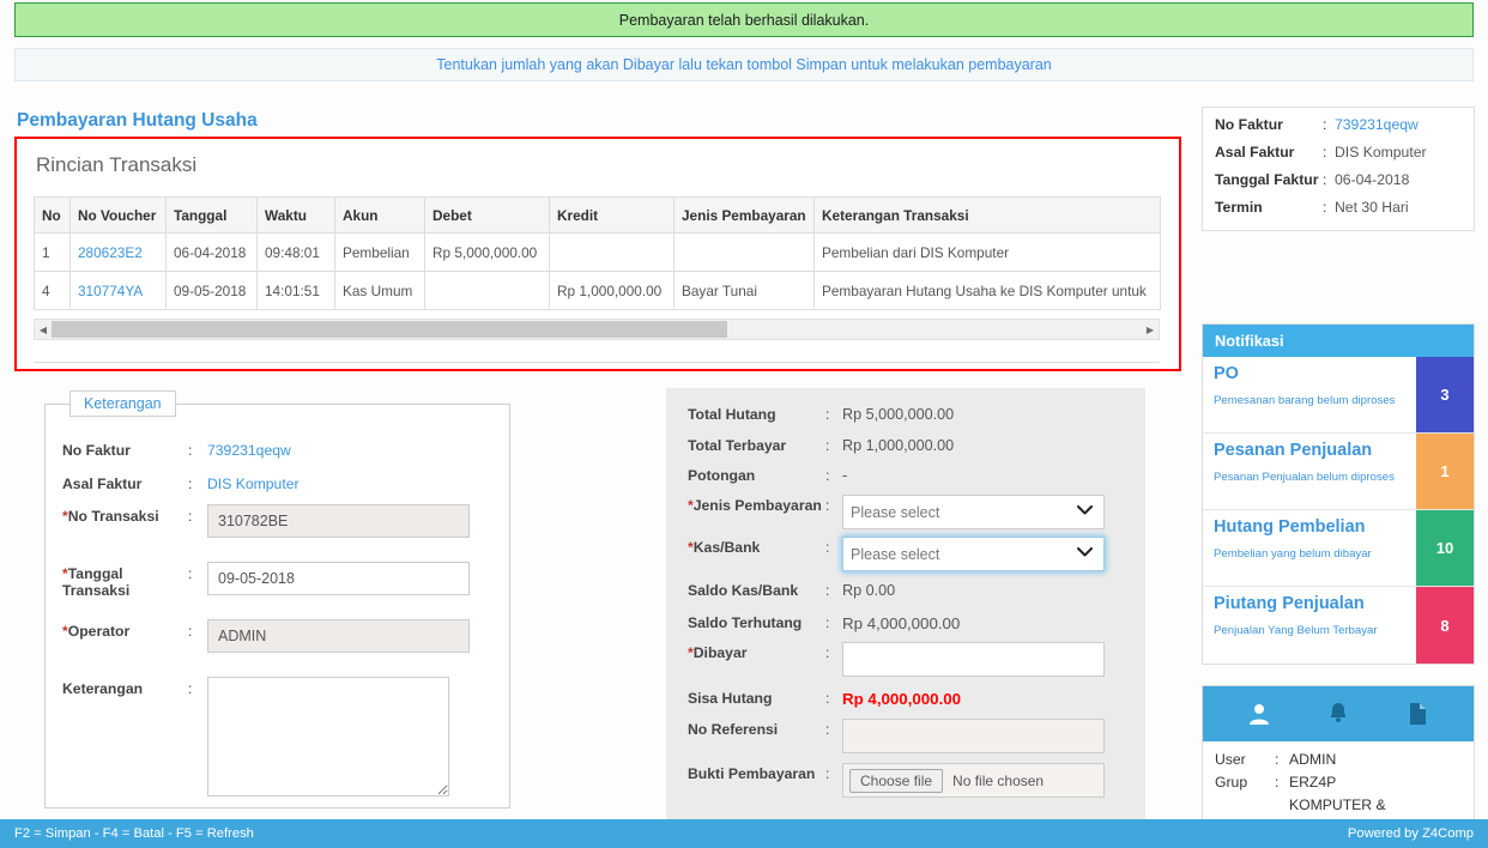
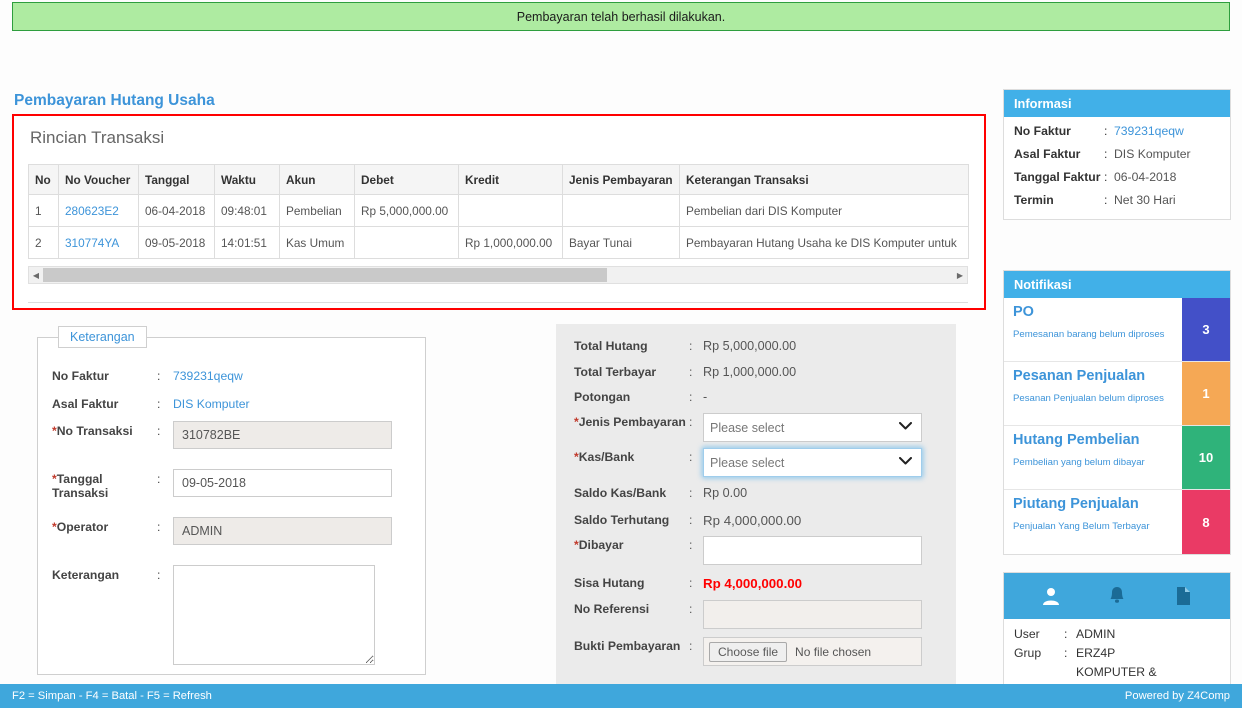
  Pembayaran telah berhasil dilakukan.
- Tentukan jumlah yang akan Dibayar lalu tekan tombol Simpan untuk melakukan pembayaran
  Pembayaran Hutang Usaha
  Rincian Transaksi
  No	No Voucher	Tanggal	Waktu	Akun	Debet	Kredit	Jenis Pembayaran	Keterangan Transaksi
  1	280623E2	06-04-2018	09:48:01	Pembelian	Rp 5,000,000.00			Pembelian dari DIS Komputer
- 4	310774YA	09-05-2018	14:01:51	Kas Umum		Rp 1,000,000.00	Bayar Tunai	Pembayaran Hutang Usaha ke DIS Komputer untuk
+ 2	310774YA	09-05-2018	14:01:51	Kas Umum		Rp 1,000,000.00	Bayar Tunai	Pembayaran Hutang Usaha ke DIS Komputer untuk
  ◀
  ▶
  No Faktur
  :
  739231qeqw
  Asal Faktur
  :
  DIS Komputer
  *No Transaksi
  :
  310782BE
  *Tanggal Transaksi
  :
  09-05-2018
  *Operator
  :
  ADMIN
  Keterangan
  :
  Keterangan
  Total Hutang
  :
  Rp 5,000,000.00
  Total Terbayar
  :
  Rp 1,000,000.00
  Potongan
  :
  -
  *Jenis Pembayaran
  :
  Please select
  *Kas/Bank
  :
  Please select
  Saldo Kas/Bank
  :
  Rp 0.00
  Saldo Terhutang
  :
  Rp 4,000,000.00
  *Dibayar
  :
  Sisa Hutang
  :
  Rp 4,000,000.00
  No Referensi
  :
  Bukti Pembayaran
  :
  Choose file
  No file chosen
+ Informasi
  No Faktur
  :
  739231qeqw
  Asal Faktur
  :
  DIS Komputer
  Tanggal Faktur
  :
  06-04-2018
  Termin
  :
  Net 30 Hari
  Notifikasi
  PO
  Pemesanan barang belum diproses
  3
  Pesanan Penjualan
  Pesanan Penjualan belum diproses
  1
  Hutang Pembelian
  Pembelian yang belum dibayar
  10
  Piutang Penjualan
  Penjualan Yang Belum Terbayar
  8
  User
  :
  ADMIN
  Grup
  :
  ERZ4P
  KOMPUTER &
  F2 = Simpan - F4 = Batal - F5 = Refresh
  Powered by Z4Comp
